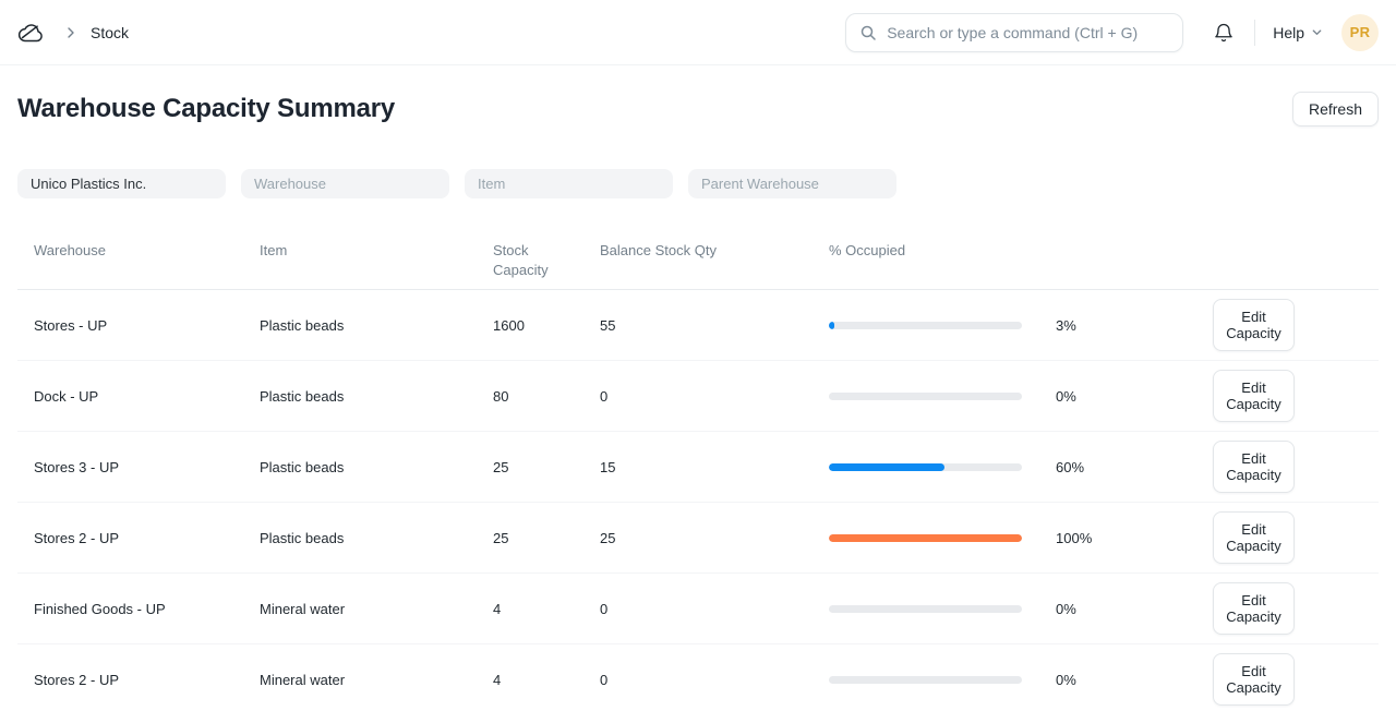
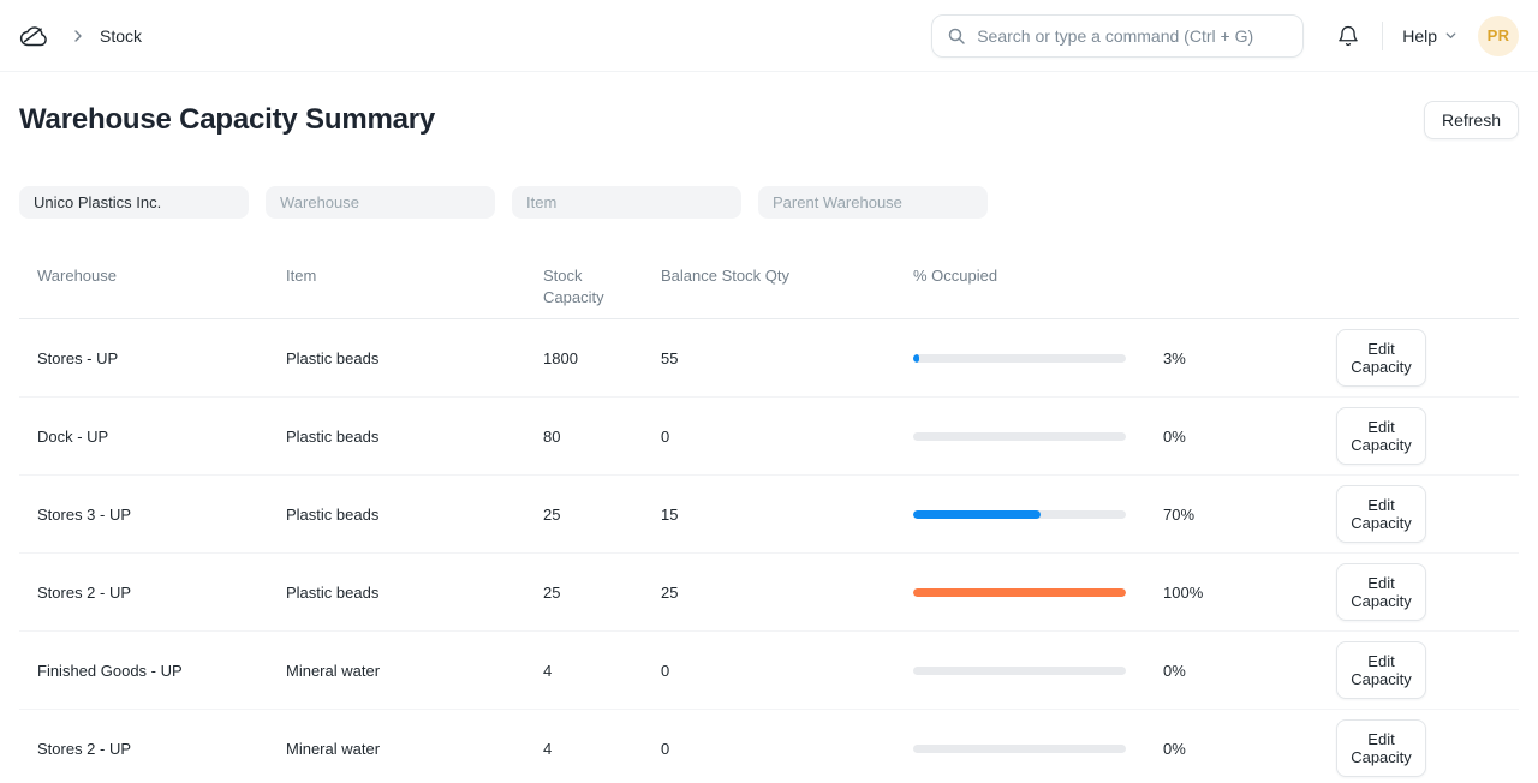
  Stock
  Search or type a command (Ctrl + G)
  Help
  PR
  Warehouse Capacity Summary
  Refresh
  Unico Plastics Inc.
  Warehouse
  Item
  Parent Warehouse
  Warehouse
  Item
  Stock Capacity
  Balance Stock Qty
  % Occupied
  Stores - UP
  Plastic beads
- 1600
+ 1800
  55
  3%
  Edit Capacity
  Dock - UP
  Plastic beads
  80
  0
  0%
  Edit Capacity
  Stores 3 - UP
  Plastic beads
  25
  15
- 60%
+ 70%
  Edit Capacity
  Stores 2 - UP
  Plastic beads
  25
  25
  100%
  Edit Capacity
  Finished Goods - UP
  Mineral water
  4
  0
  0%
  Edit Capacity
  Stores 2 - UP
  Mineral water
  4
  0
  0%
  Edit Capacity
